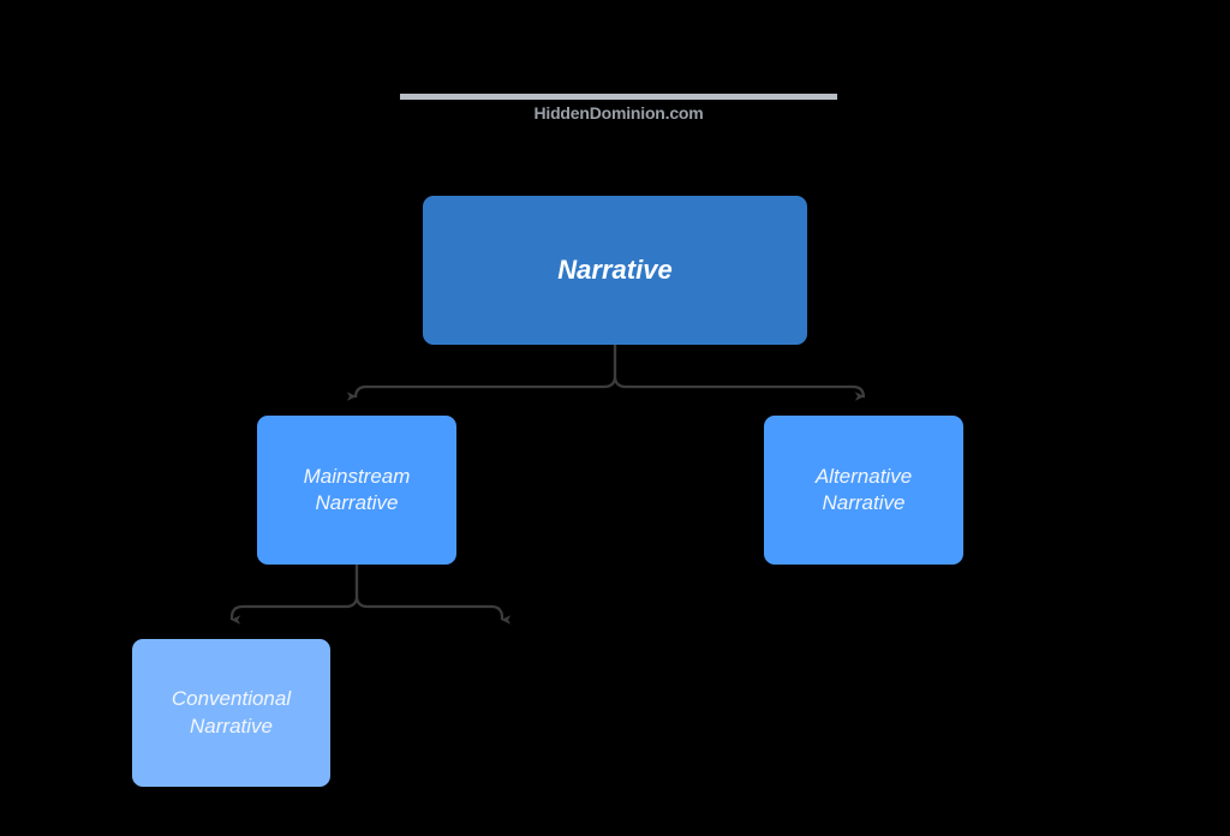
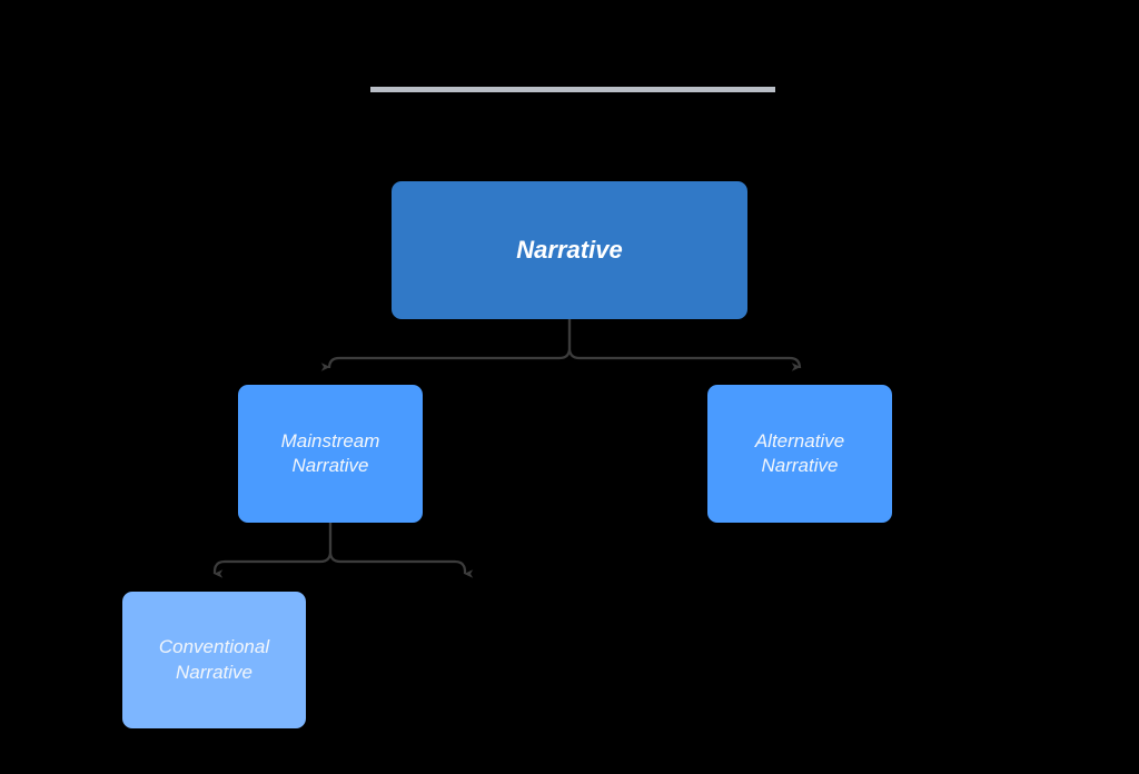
- HiddenDominion.com
  Narrative
  Mainstream
  Narrative
  Alternative
  Narrative
  Conventional
  Narrative
